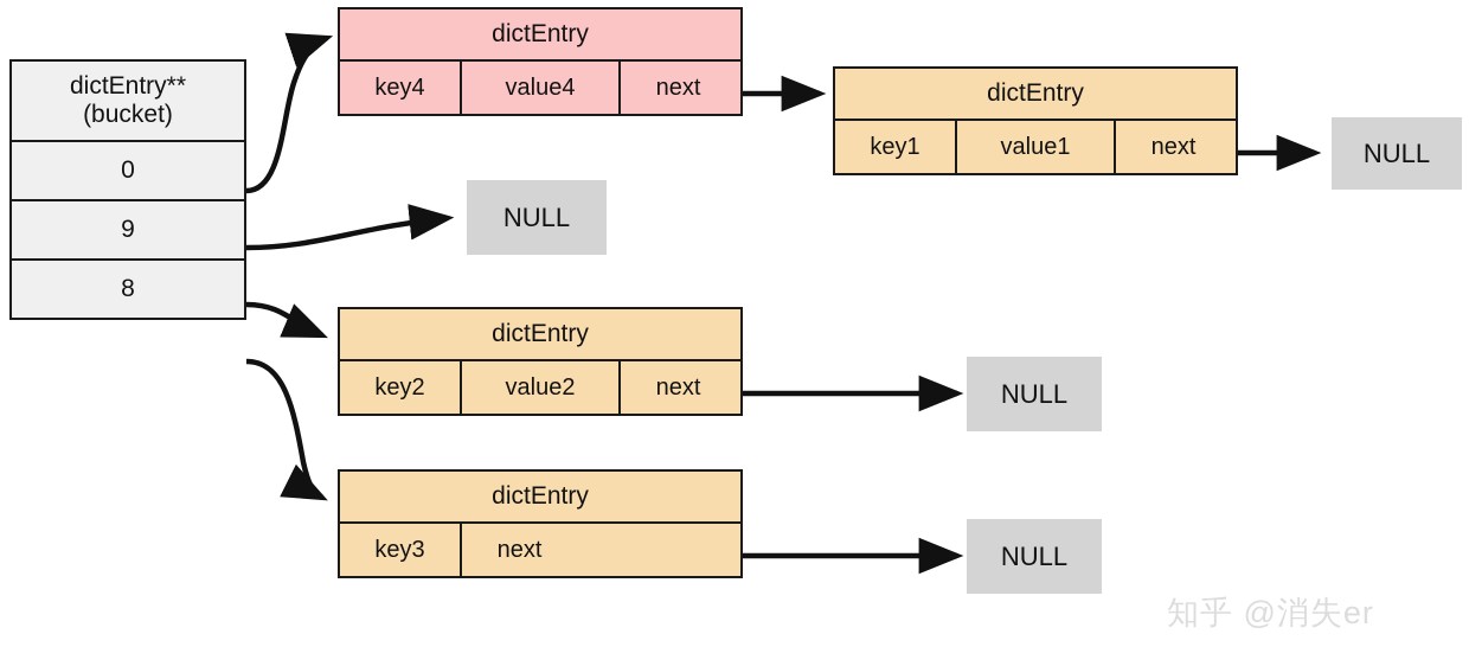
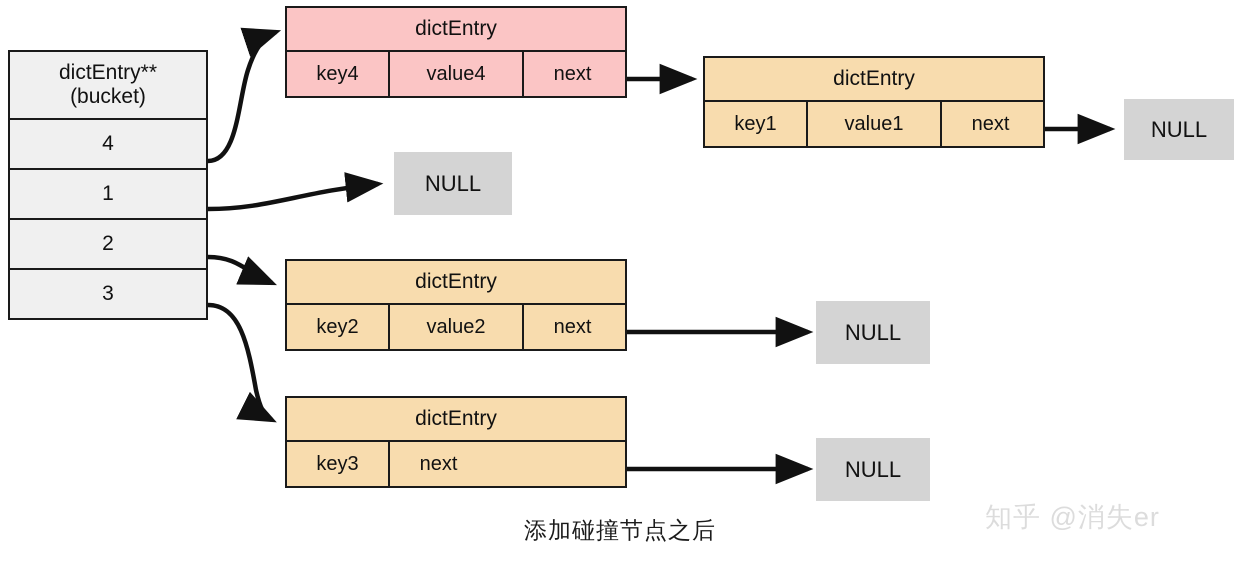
  dictEntry**
  (bucket)
- 0
+ 4
- 9
+ 1
+ 2
- 8
+ 3
  dictEntry
  key4
  value4
  next
  dictEntry
  key1
  value1
  next
  dictEntry
  key2
  value2
  next
  dictEntry
  key3
  next
  NULL
  NULL
  NULL
  NULL
+ 添加碰撞节点之后
  知乎 @消失er
